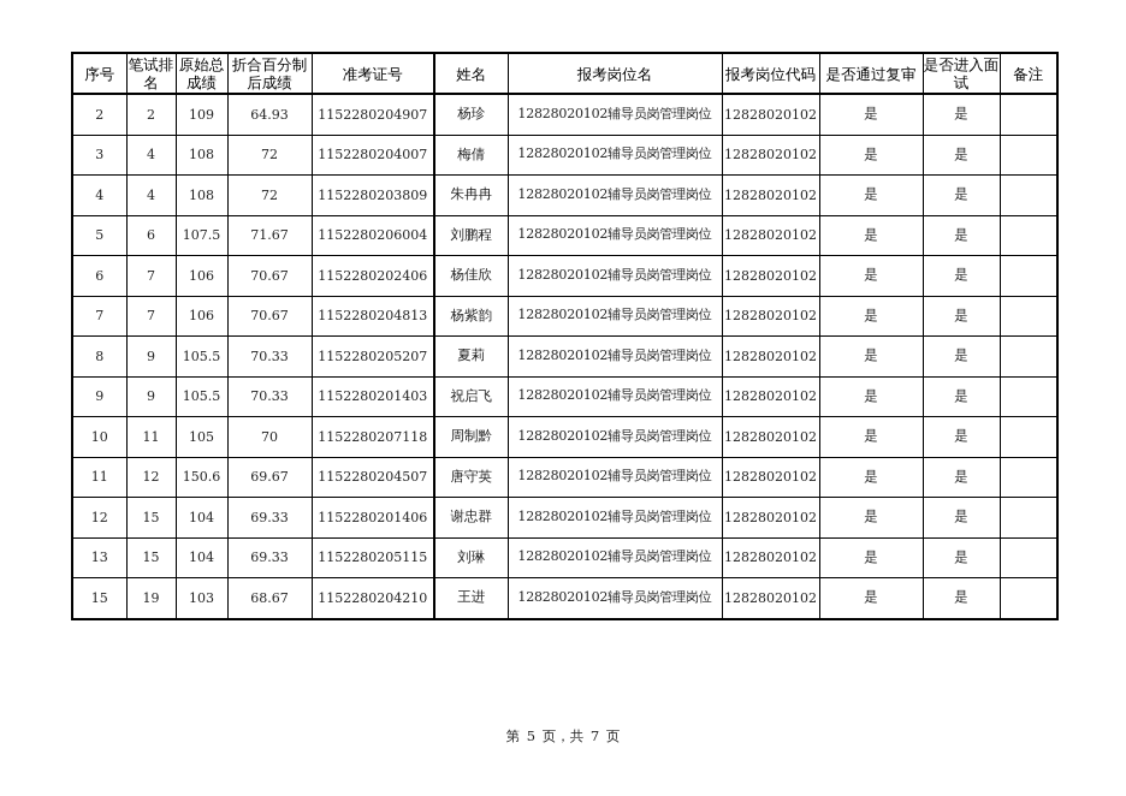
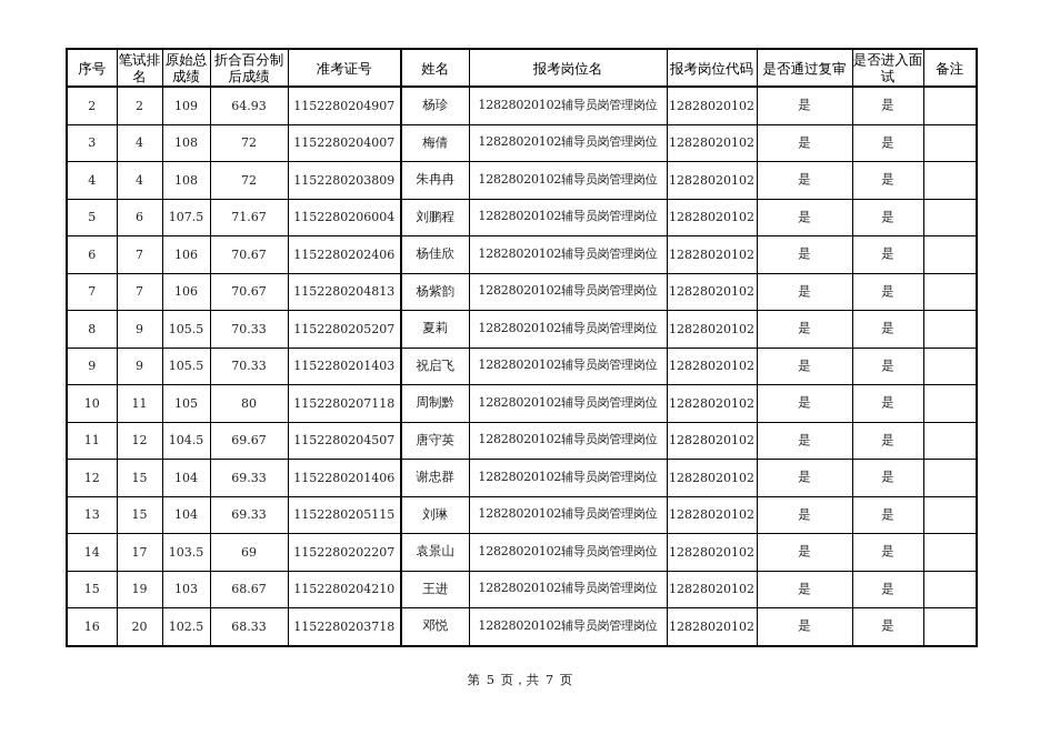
  序号	笔试排名	原始总成绩	折合百分制后成绩	准考证号	姓名	报考岗位名	报考岗位代码	是否通过复审	是否进入面试	备注
  2	2	109	64.93	1152280204907	杨珍	12828020102辅导员岗管理岗位	12828020102	是	是
  3	4	108	72	1152280204007	梅倩	12828020102辅导员岗管理岗位	12828020102	是	是
  4	4	108	72	1152280203809	朱冉冉	12828020102辅导员岗管理岗位	12828020102	是	是
  5	6	107.5	71.67	1152280206004	刘鹏程	12828020102辅导员岗管理岗位	12828020102	是	是
  6	7	106	70.67	1152280202406	杨佳欣	12828020102辅导员岗管理岗位	12828020102	是	是
  7	7	106	70.67	1152280204813	杨紫韵	12828020102辅导员岗管理岗位	12828020102	是	是
  8	9	105.5	70.33	1152280205207	夏莉	12828020102辅导员岗管理岗位	12828020102	是	是
  9	9	105.5	70.33	1152280201403	祝启飞	12828020102辅导员岗管理岗位	12828020102	是	是
- 10	11	105	70	1152280207118	周制黔	12828020102辅导员岗管理岗位	12828020102	是	是
+ 10	11	105	80	1152280207118	周制黔	12828020102辅导员岗管理岗位	12828020102	是	是
- 11	12	150.6	69.67	1152280204507	唐守英	12828020102辅导员岗管理岗位	12828020102	是	是
+ 11	12	104.5	69.67	1152280204507	唐守英	12828020102辅导员岗管理岗位	12828020102	是	是
  12	15	104	69.33	1152280201406	谢忠群	12828020102辅导员岗管理岗位	12828020102	是	是
  13	15	104	69.33	1152280205115	刘琳	12828020102辅导员岗管理岗位	12828020102	是	是
+ 14	17	103.5	69	1152280202207	袁景山	12828020102辅导员岗管理岗位	12828020102	是	是
  15	19	103	68.67	1152280204210	王进	12828020102辅导员岗管理岗位	12828020102	是	是
+ 16	20	102.5	68.33	1152280203718	邓悦	12828020102辅导员岗管理岗位	12828020102	是	是
  第 5 页，共 7 页
